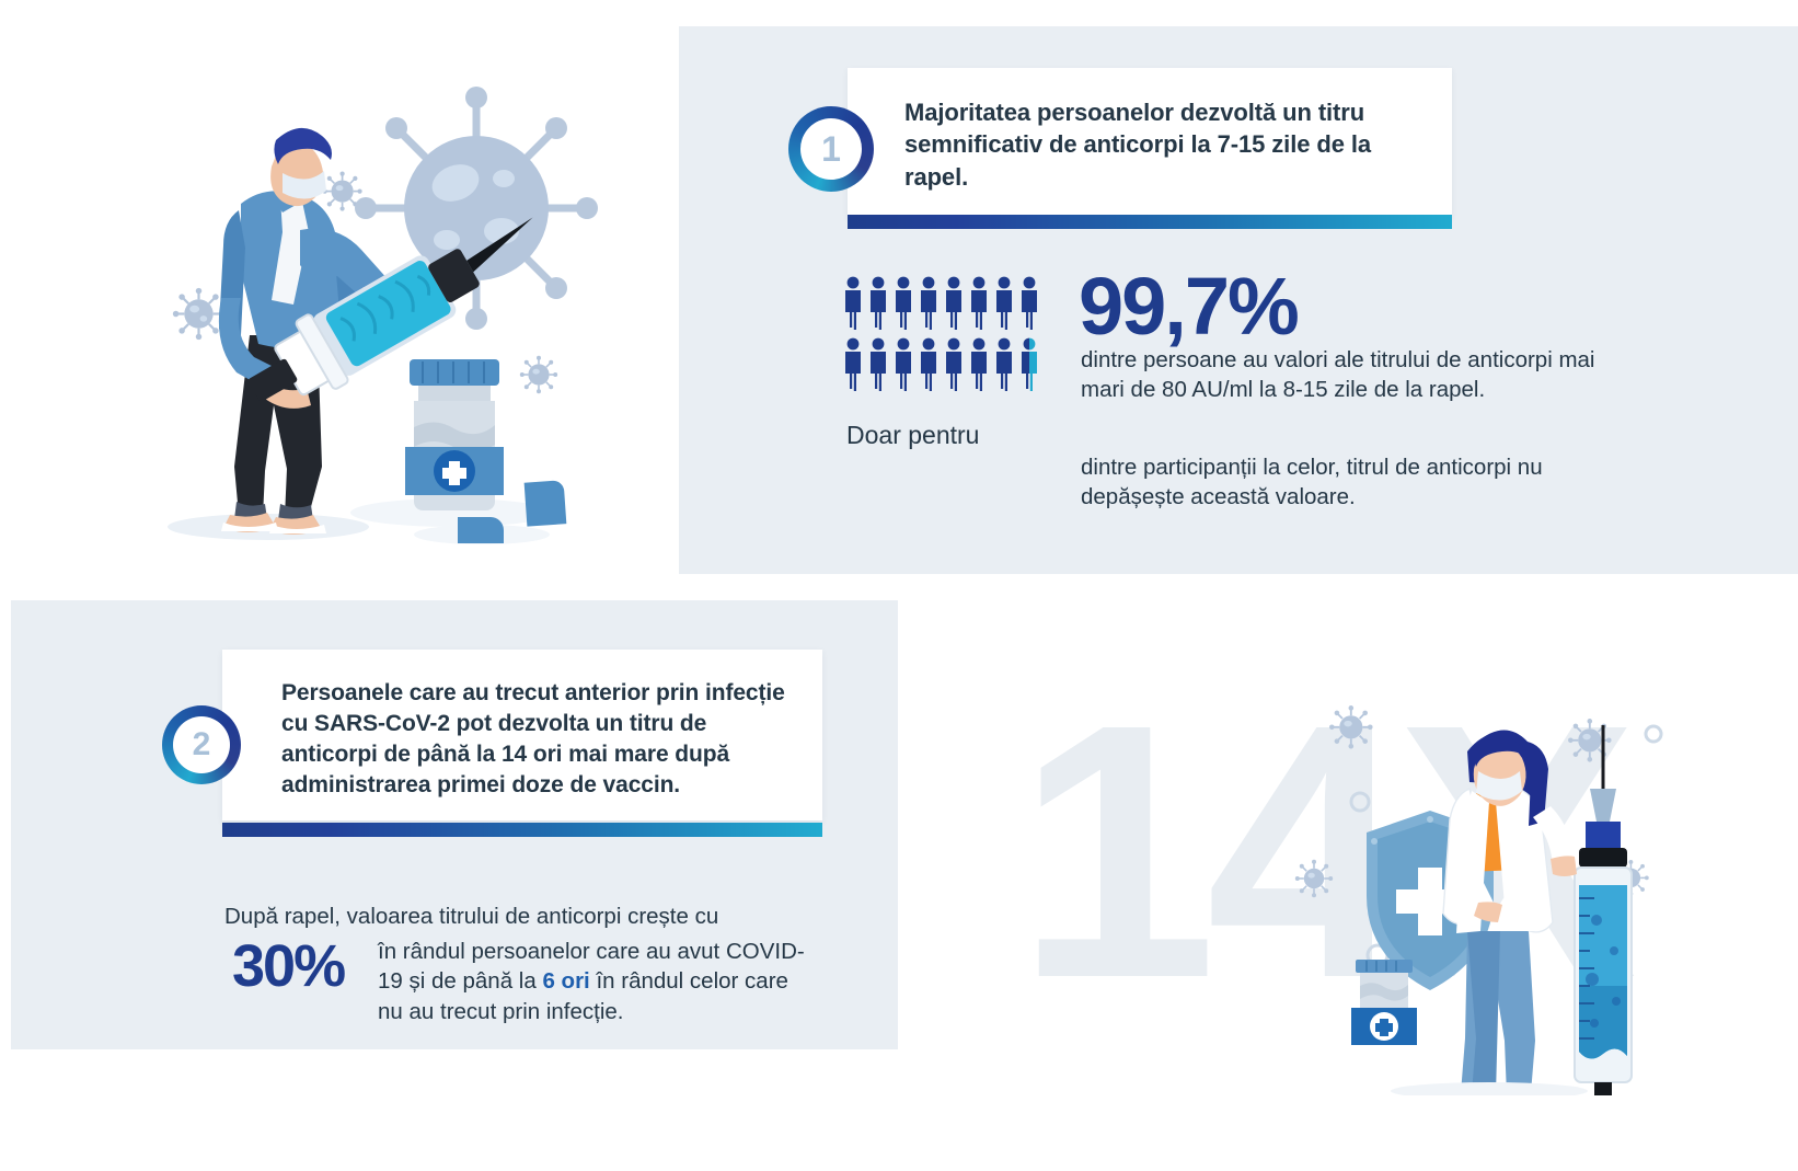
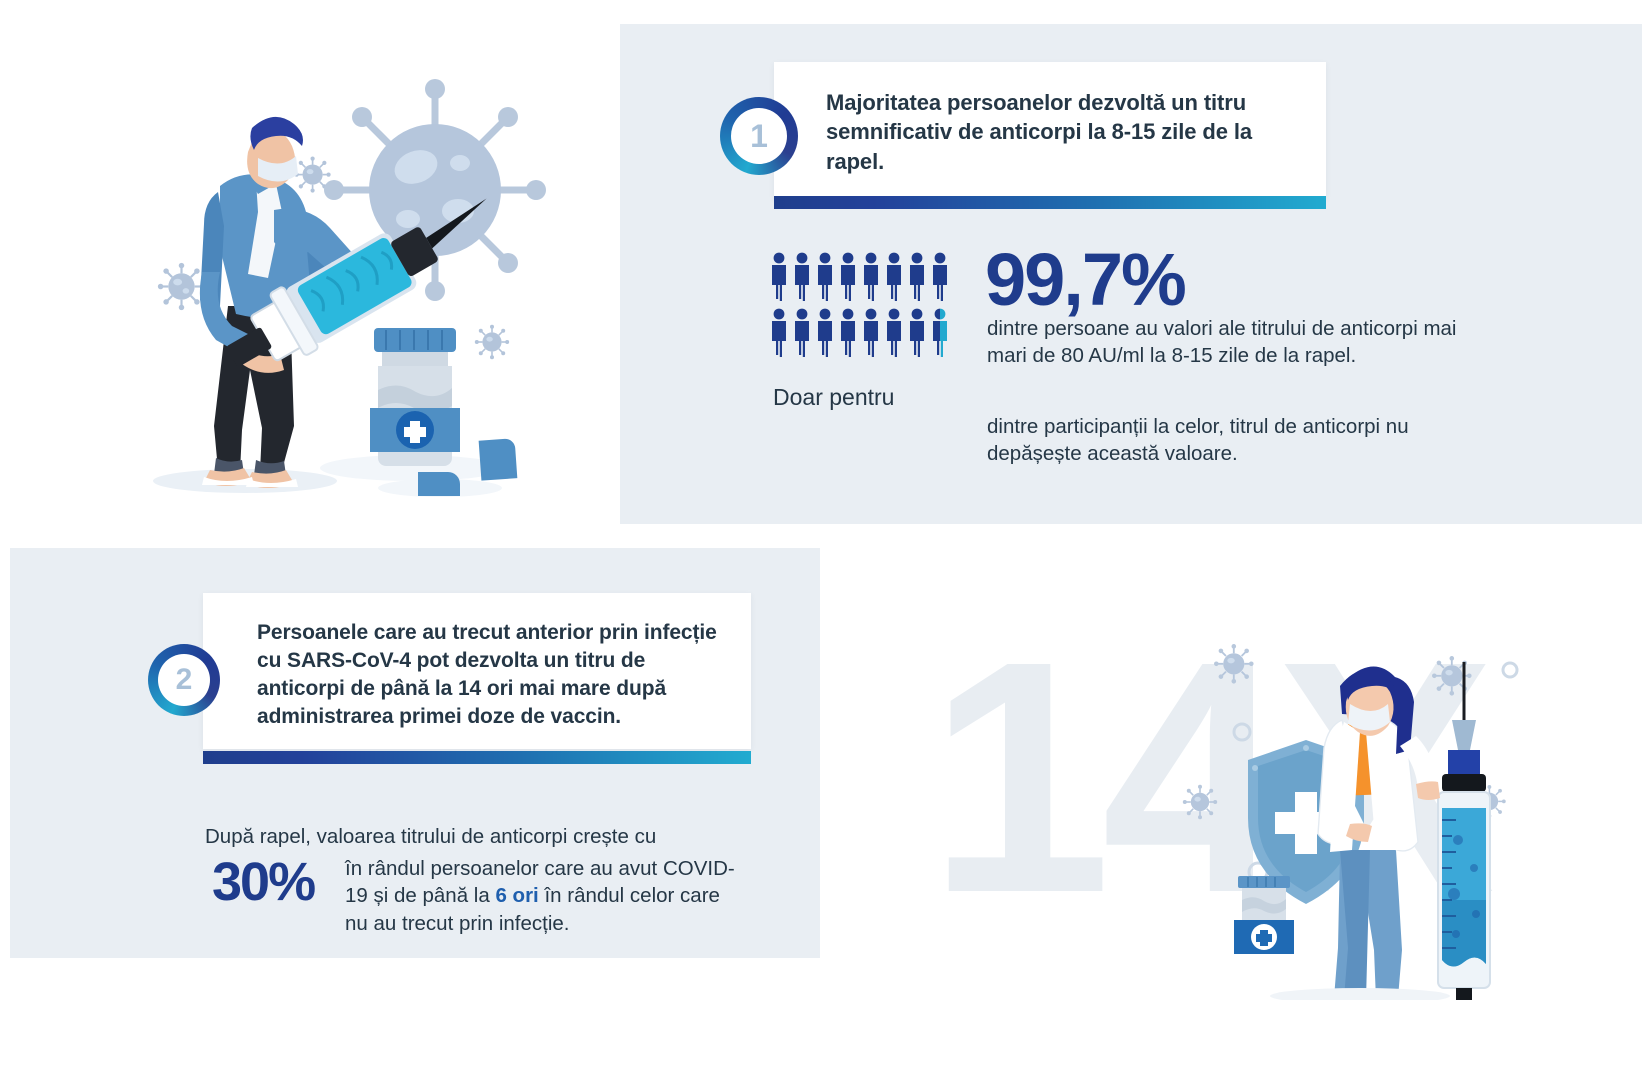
- Majoritatea persoanelor dezvoltă un titru semnificativ de anticorpi la 7-15 zile de la rapel.
+ Majoritatea persoanelor dezvoltă un titru semnificativ de anticorpi la 8-15 zile de la rapel.
  1
  99,7%
  dintre persoane au valori ale titrului de anticorpi mai mari de 80 AU/ml la 8-15 zile de la rapel.
  Doar pentru
  dintre participanții la celor, titrul de anticorpi nu depășește această valoare.
- Persoanele care au trecut anterior prin infecție cu SARS-CoV-2 pot dezvolta un titru de anticorpi de până la 14 ori mai mare după administrarea primei doze de vaccin.
+ Persoanele care au trecut anterior prin infecție cu SARS-CoV-4 pot dezvolta un titru de anticorpi de până la 14 ori mai mare după administrarea primei doze de vaccin.
  2
  După rapel, valoarea titrului de anticorpi crește cu
  30%
  în rândul persoanelor care au avut COVID-19 și de până la 6 ori în rândul celor care nu au trecut prin infecție.
